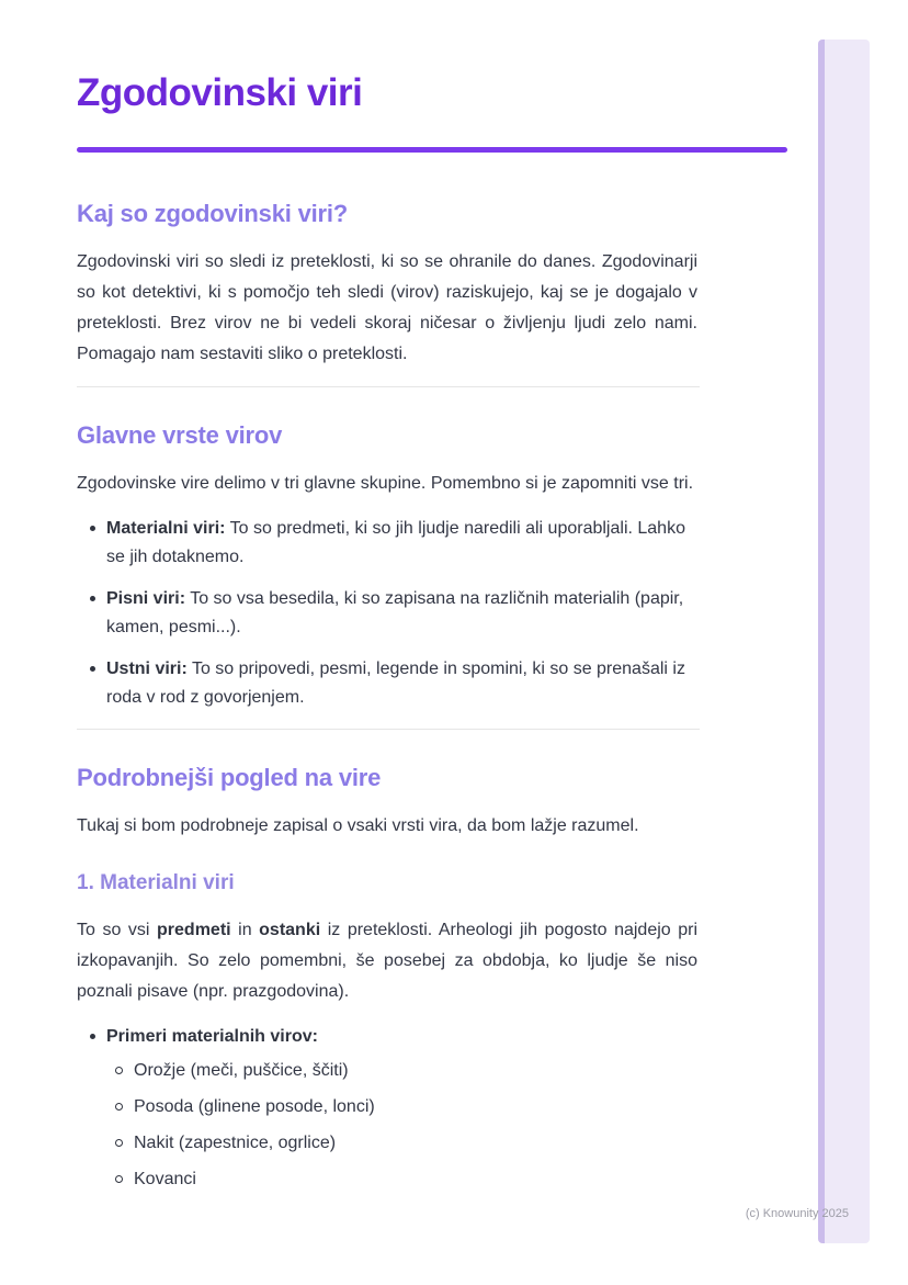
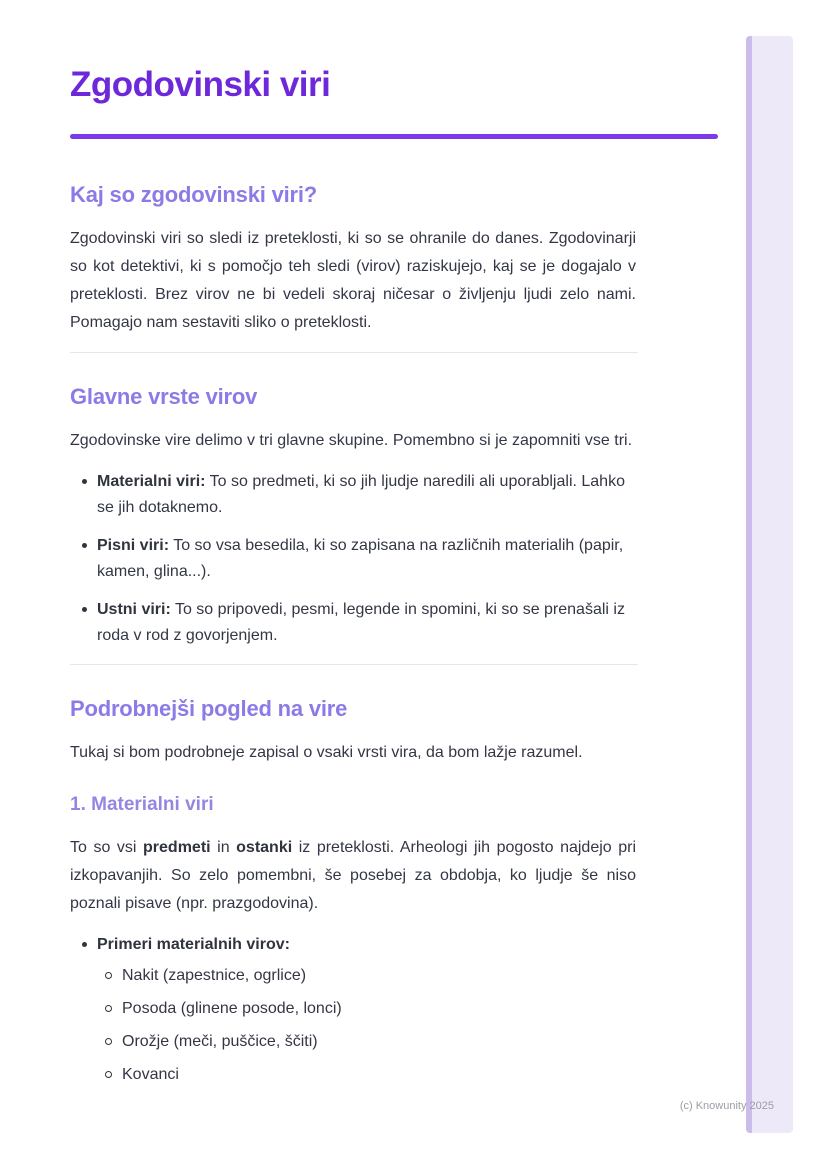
  Zgodovinski viri
  Kaj so zgodovinski viri?
  Zgodovinski viri so sledi iz preteklosti, ki so se ohranile do danes. Zgodovinarji so kot detektivi, ki s pomočjo teh sledi (virov) raziskujejo, kaj se je dogajalo v preteklosti. Brez virov ne bi vedeli skoraj ničesar o življenju ljudi zelo nami. Pomagajo nam sestaviti sliko o preteklosti.
  Glavne vrste virov
  Zgodovinske vire delimo v tri glavne skupine. Pomembno si je zapomniti vse tri.
  Materialni viri: To so predmeti, ki so jih ljudje naredili ali uporabljali. Lahko se jih dotaknemo.
- Pisni viri: To so vsa besedila, ki so zapisana na različnih materialih (papir, kamen, pesmi...).
+ Pisni viri: To so vsa besedila, ki so zapisana na različnih materialih (papir, kamen, glina...).
  Ustni viri: To so pripovedi, pesmi, legende in spomini, ki so se prenašali iz roda v rod z govorjenjem.
  Podrobnejši pogled na vire
  Tukaj si bom podrobneje zapisal o vsaki vrsti vira, da bom lažje razumel.
  1. Materialni viri
  To so vsi predmeti in ostanki iz preteklosti. Arheologi jih pogosto najdejo pri izkopavanjih. So zelo pomembni, še posebej za obdobja, ko ljudje še niso poznali pisave (npr. prazgodovina).
  Primeri materialnih virov:
- Orožje (meči, puščice, ščiti)
+ Nakit (zapestnice, ogrlice)
  Posoda (glinene posode, lonci)
- Nakit (zapestnice, ogrlice)
+ Orožje (meči, puščice, ščiti)
  Kovanci
  (c) Knowunity 2025
